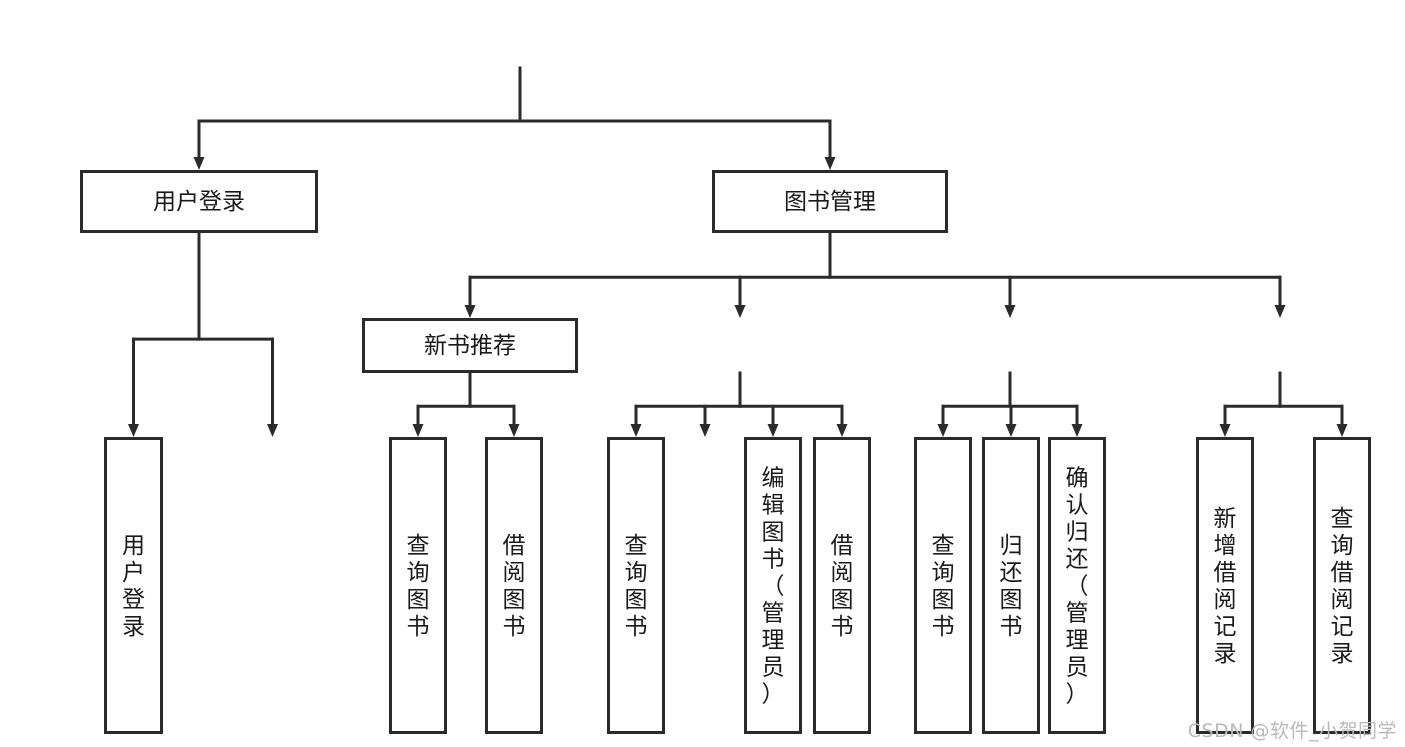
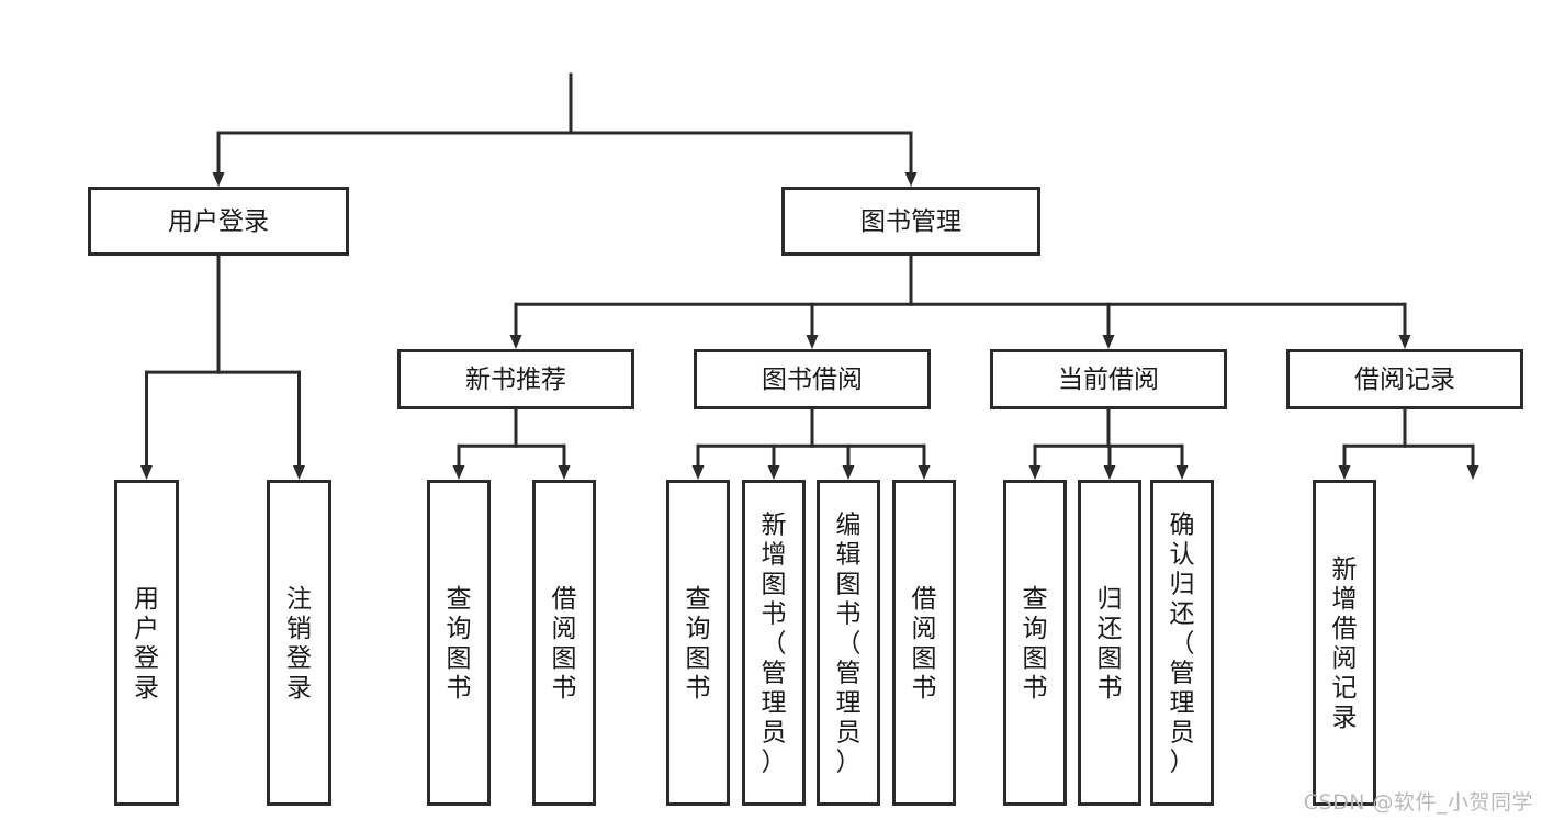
  用户登录
  图书管理
  新书推荐
+ 图书借阅
+ 当前借阅
+ 借阅记录
  用户登录
+ 注销登录
  查询图书
  借阅图书
  查询图书
+ 新增图书（管理员）
  编辑图书（管理员）
  借阅图书
  查询图书
  归还图书
  确认归还（管理员）
  新增借阅记录
- 查询借阅记录
  CSDN @软件_小贺同学
